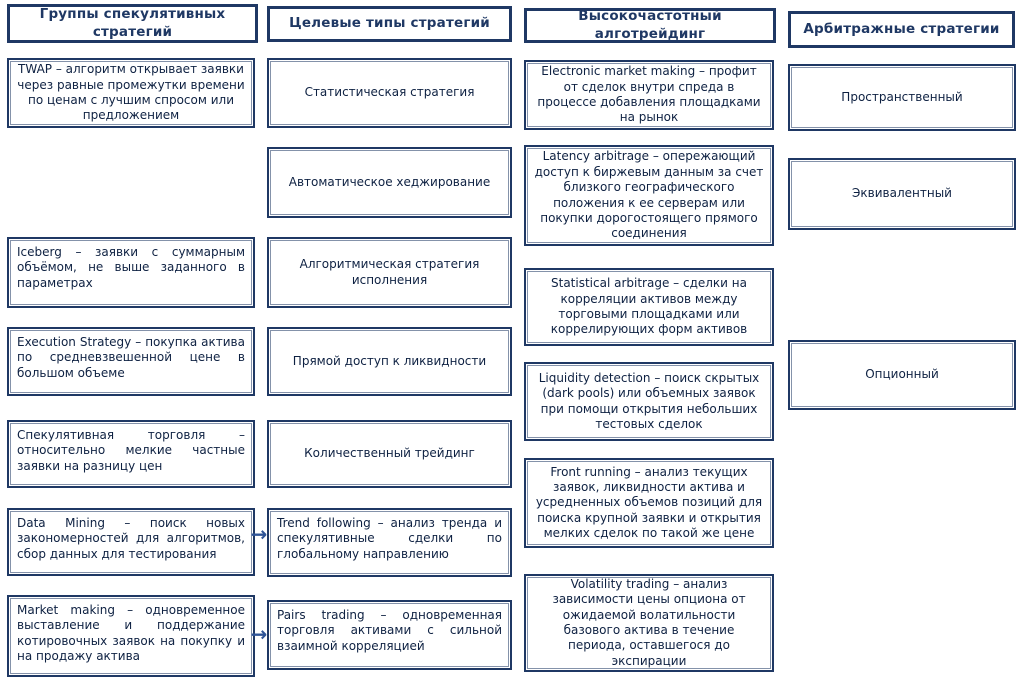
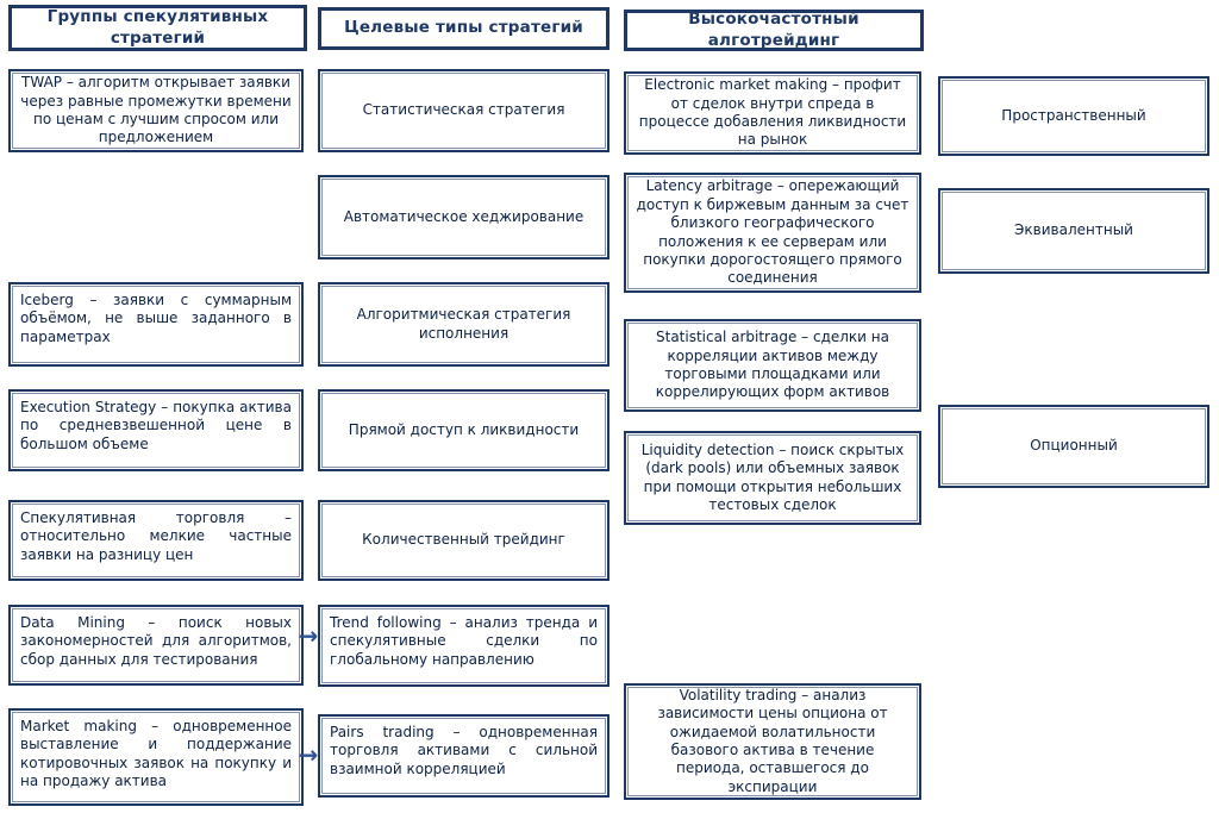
  Группы спекулятивных стратегий
  TWAP – алгоритм открывает заявки через равные промежутки времени по ценам с лучшим спросом или предложением
  Iceberg – заявки с суммарным объёмом, не выше заданного в параметрах
  Execution Strategy – покупка актива по средневзвешенной цене в большом объеме
  Спекулятивная торговля – относительно мелкие частные заявки на разницу цен
  Data Mining – поиск новых закономерностей для алгоритмов, сбор данных для тестирования
  Market making – одновременное выставление и поддержание котировочных заявок на покупку и на продажу актива
  →
  →
  Целевые типы стратегий
  Статистическая стратегия
  Автоматическое хеджирование
  Алгоритмическая стратегия исполнения
  Прямой доступ к ликвидности
  Количественный трейдинг
  Trend following – анализ тренда и спекулятивные сделки по глобальному направлению
  Pairs trading – одновременная торговля активами с сильной взаимной корреляцией
  Высокочастотный алготрейдинг
- Electronic market making – профит от сделок внутри спреда в процессе добавления площадками на рынок
+ Electronic market making – профит от сделок внутри спреда в процессе добавления ликвидности на рынок
  Latency arbitrage – опережающий доступ к биржевым данным за счет близкого географического положения к ее серверам или покупки дорогостоящего прямого соединения
  Statistical arbitrage – сделки на корреляции активов между торговыми площадками или коррелирующих форм активов
  Liquidity detection – поиск скрытых (dark pools) или объемных заявок при помощи открытия небольших тестовых сделок
- Front running – анализ текущих заявок, ликвидности актива и усредненных объемов позиций для поиска крупной заявки и открытия мелких сделок по такой же цене
  Volatility trading – анализ зависимости цены опциона от ожидаемой волатильности базового актива в течение периода, оставшегося до экспирации
- Арбитражные стратегии
  Пространственный
  Эквивалентный
  Опционный
